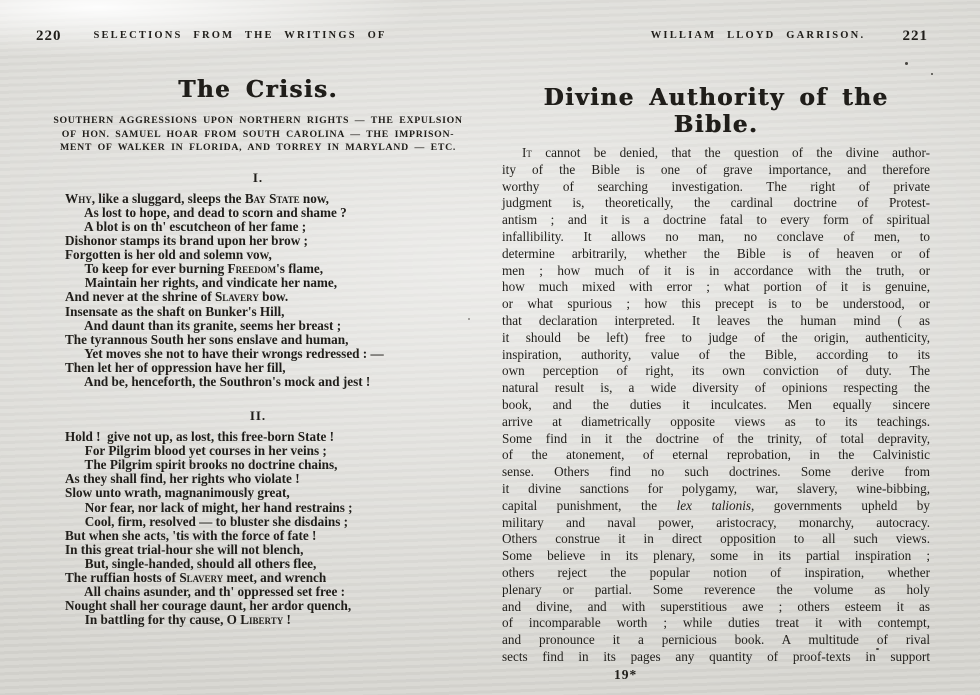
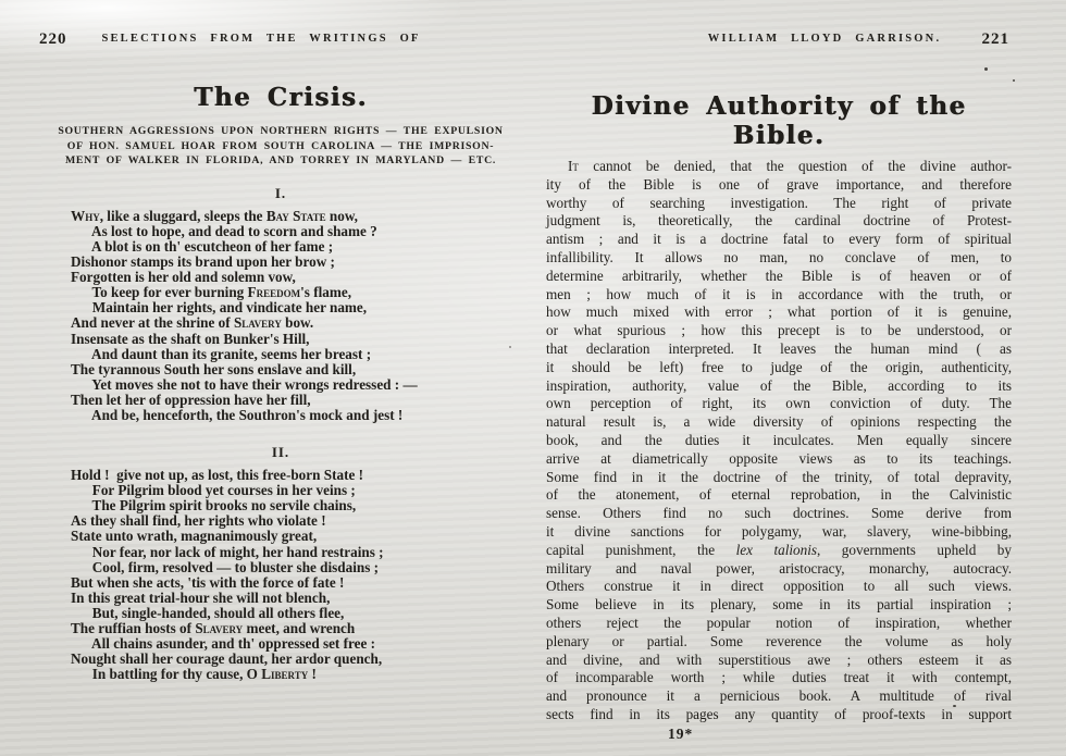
  220
  SELECTIONS FROM THE WRITINGS OF
  The Crisis.
  SOUTHERN AGGRESSIONS UPON NORTHERN RIGHTS — THE EXPULSION
  OF HON. SAMUEL HOAR FROM SOUTH CAROLINA — THE IMPRISON-
  MENT OF WALKER IN FLORIDA, AND TORREY IN MARYLAND — ETC.
  I.
  Why, like a sluggard, sleeps the Bay State now,
  As lost to hope, and dead to scorn and shame ?
  A blot is on th' escutcheon of her fame ;
  Dishonor stamps its brand upon her brow ;
  Forgotten is her old and solemn vow,
  To keep for ever burning Freedom's flame,
  Maintain her rights, and vindicate her name,
  And never at the shrine of Slavery bow.
  Insensate as the shaft on Bunker's Hill,
  And daunt than its granite, seems her breast ;
- The tyrannous South her sons enslave and human,
+ The tyrannous South her sons enslave and kill,
  Yet moves she not to have their wrongs redressed : —
  Then let her of oppression have her fill,
  And be, henceforth, the Southron's mock and jest !
  II.
  Hold ! give not up, as lost, this free-born State !
  For Pilgrim blood yet courses in her veins ;
- The Pilgrim spirit brooks no doctrine chains,
+ The Pilgrim spirit brooks no servile chains,
  As they shall find, her rights who violate !
- Slow unto wrath, magnanimously great,
+ State unto wrath, magnanimously great,
  Nor fear, nor lack of might, her hand restrains ;
  Cool, firm, resolved — to bluster she disdains ;
  But when she acts, 'tis with the force of fate !
  In this great trial-hour she will not blench,
  But, single-handed, should all others flee,
  The ruffian hosts of Slavery meet, and wrench
  All chains asunder, and th' oppressed set free :
  Nought shall her courage daunt, her ardor quench,
  In battling for thy cause, O Liberty !
  WILLIAM LLOYD GARRISON.
  221
  Divine Authority of the Bible.
  It cannot be denied, that the question of the divine author-
  ity of the Bible is one of grave importance, and therefore
  worthy of searching investigation. The right of private
  judgment is, theoretically, the cardinal doctrine of Protest-
  antism ; and it is a doctrine fatal to every form of spiritual
  infallibility. It allows no man, no conclave of men, to
  determine arbitrarily, whether the Bible is of heaven or of
  men ; how much of it is in accordance with the truth, or
  how much mixed with error ; what portion of it is genuine,
  or what spurious ; how this precept is to be understood, or
  that declaration interpreted. It leaves the human mind ( as
  it should be left) free to judge of the origin, authenticity,
  inspiration, authority, value of the Bible, according to its
  own perception of right, its own conviction of duty. The
  natural result is, a wide diversity of opinions respecting the
  book, and the duties it inculcates. Men equally sincere
  arrive at diametrically opposite views as to its teachings.
  Some find in it the doctrine of the trinity, of total depravity,
  of the atonement, of eternal reprobation, in the Calvinistic
  sense. Others find no such doctrines. Some derive from
  it divine sanctions for polygamy, war, slavery, wine-bibbing,
  capital punishment, the lex talionis, governments upheld by
  military and naval power, aristocracy, monarchy, autocracy.
  Others construe it in direct opposition to all such views.
  Some believe in its plenary, some in its partial inspiration ;
  others reject the popular notion of inspiration, whether
  plenary or partial. Some reverence the volume as holy
  and divine, and with superstitious awe ; others esteem it as
  of incomparable worth ; while duties treat it with contempt,
  and pronounce it a pernicious book. A multitude of rival
  sects find in its pages any quantity of proof-texts in support
  19*
